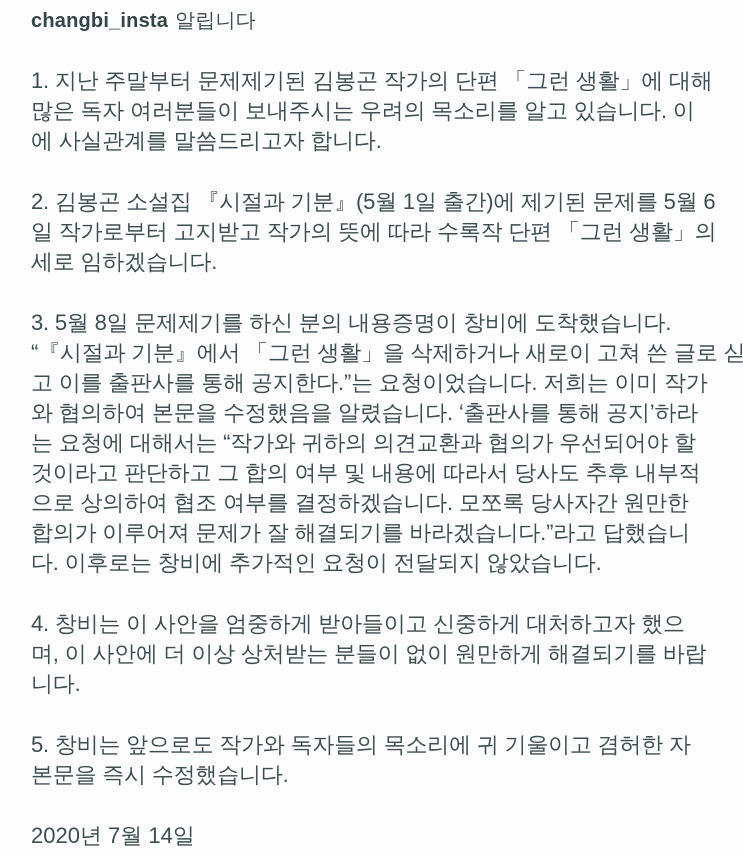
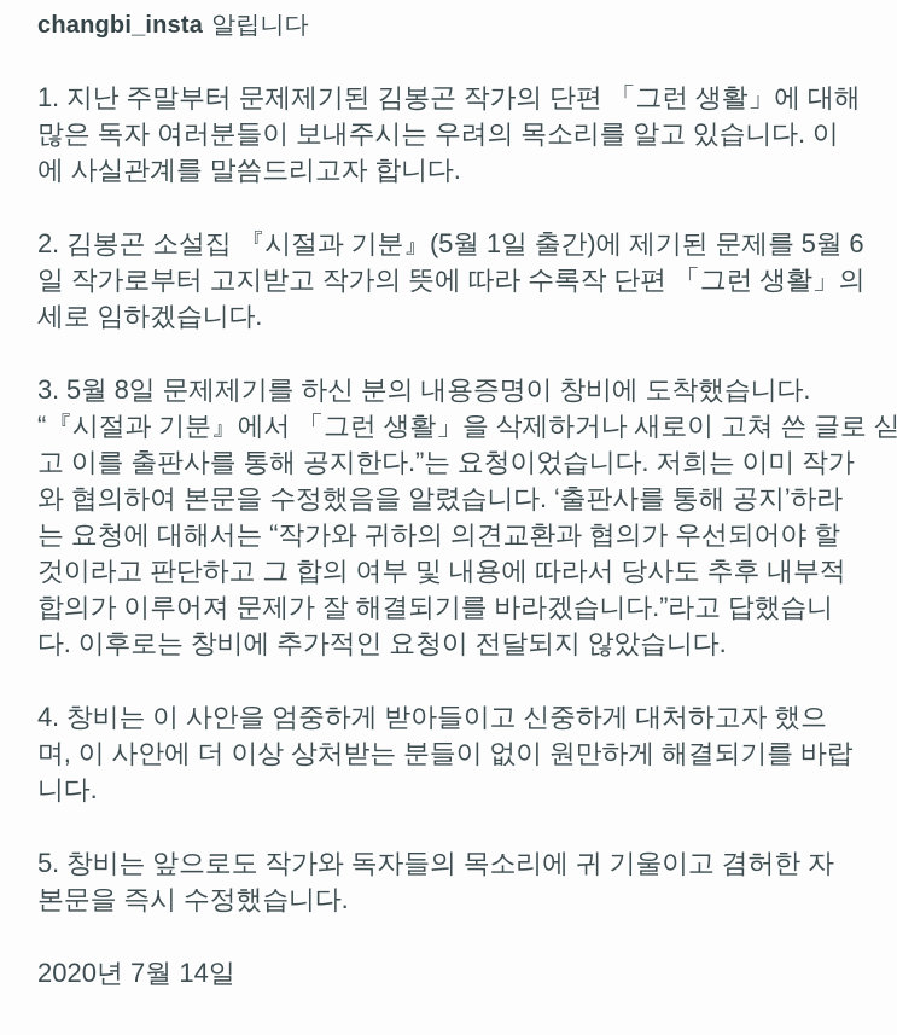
  changbi_insta 알립니다
  1. 지난 주말부터 문제제기된 김봉곤 작가의 단편 「그런 생활」에 대해
  많은 독자 여러분들이 보내주시는 우려의 목소리를 알고 있습니다. 이
  에 사실관계를 말씀드리고자 합니다.
  2. 김봉곤 소설집 『시절과 기분』(5월 1일 출간)에 제기된 문제를 5월 6
  일 작가로부터 고지받고 작가의 뜻에 따라 수록작 단편 「그런 생활」의
  세로 임하겠습니다.
  3. 5월 8일 문제제기를 하신 분의 내용증명이 창비에 도착했습니다.
  “『시절과 기분』에서 「그런 생활」을 삭제하거나 새로이 고쳐 쓴 글로 싣
  고 이를 출판사를 통해 공지한다.”는 요청이었습니다. 저희는 이미 작가
  와 협의하여 본문을 수정했음을 알렸습니다. ‘출판사를 통해 공지’하라
  는 요청에 대해서는 “작가와 귀하의 의견교환과 협의가 우선되어야 할
  것이라고 판단하고 그 합의 여부 및 내용에 따라서 당사도 추후 내부적
- 으로 상의하여 협조 여부를 결정하겠습니다. 모쪼록 당사자간 원만한
  합의가 이루어져 문제가 잘 해결되기를 바라겠습니다.”라고 답했습니
  다. 이후로는 창비에 추가적인 요청이 전달되지 않았습니다.
  4. 창비는 이 사안을 엄중하게 받아들이고 신중하게 대처하고자 했으
  며, 이 사안에 더 이상 상처받는 분들이 없이 원만하게 해결되기를 바랍
  니다.
  5. 창비는 앞으로도 작가와 독자들의 목소리에 귀 기울이고 겸허한 자
  본문을 즉시 수정했습니다.
  2020년 7월 14일
